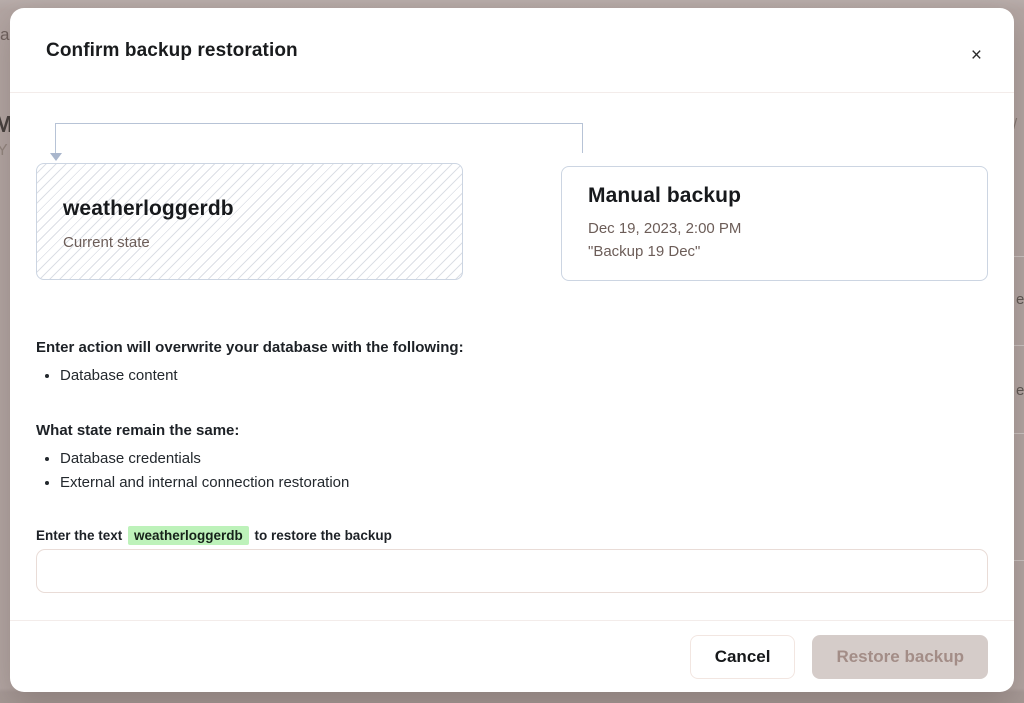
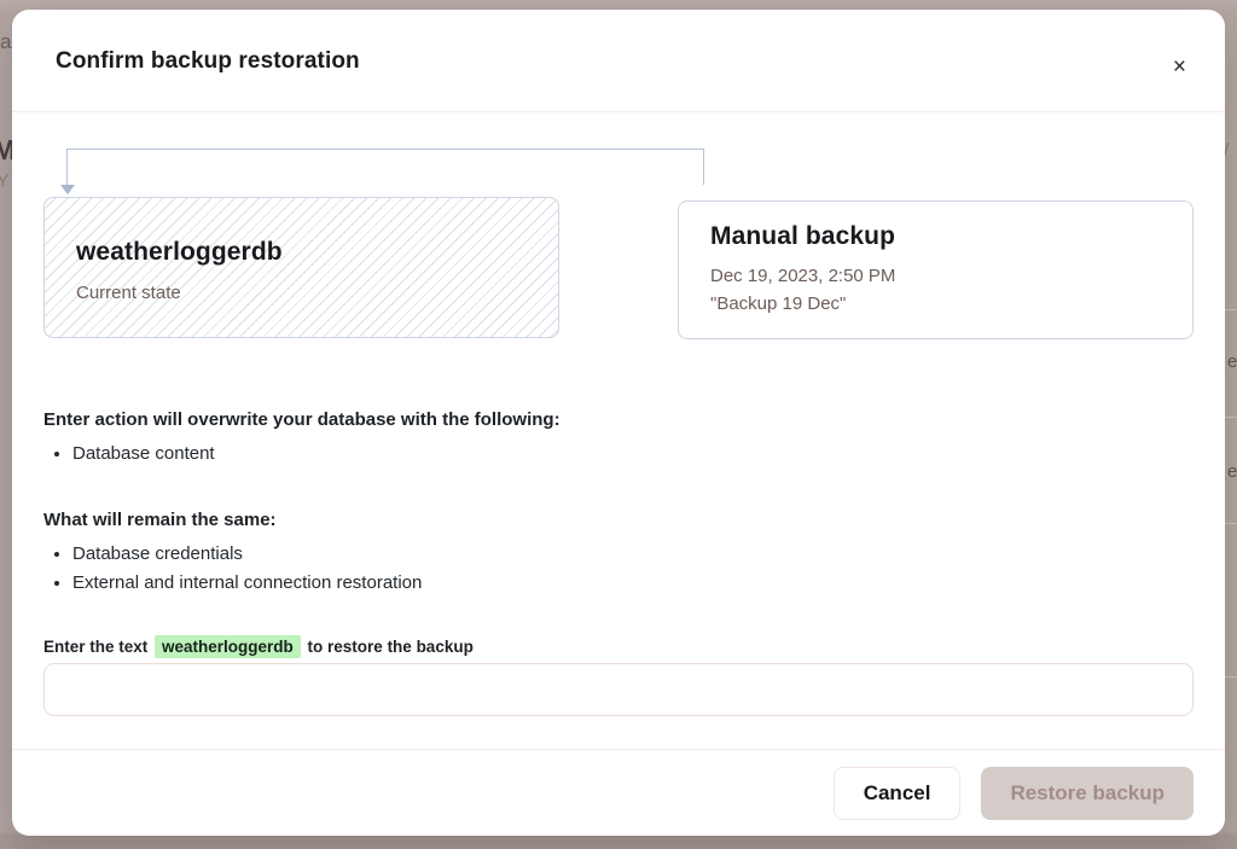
  a
  M
  Y
  /
  e
  e
  Confirm backup restoration
  ×
  weatherloggerdb
  Current state
  Manual backup
- Dec 19, 2023, 2:00 PM
+ Dec 19, 2023, 2:50 PM
  "Backup 19 Dec"
  Enter action will overwrite your database with the following:
  Database content
- What state remain the same:
+ What will remain the same:
  Database credentials
  External and internal connection restoration
  Enter the text weatherloggerdb to restore the backup
  Cancel
  Restore backup
